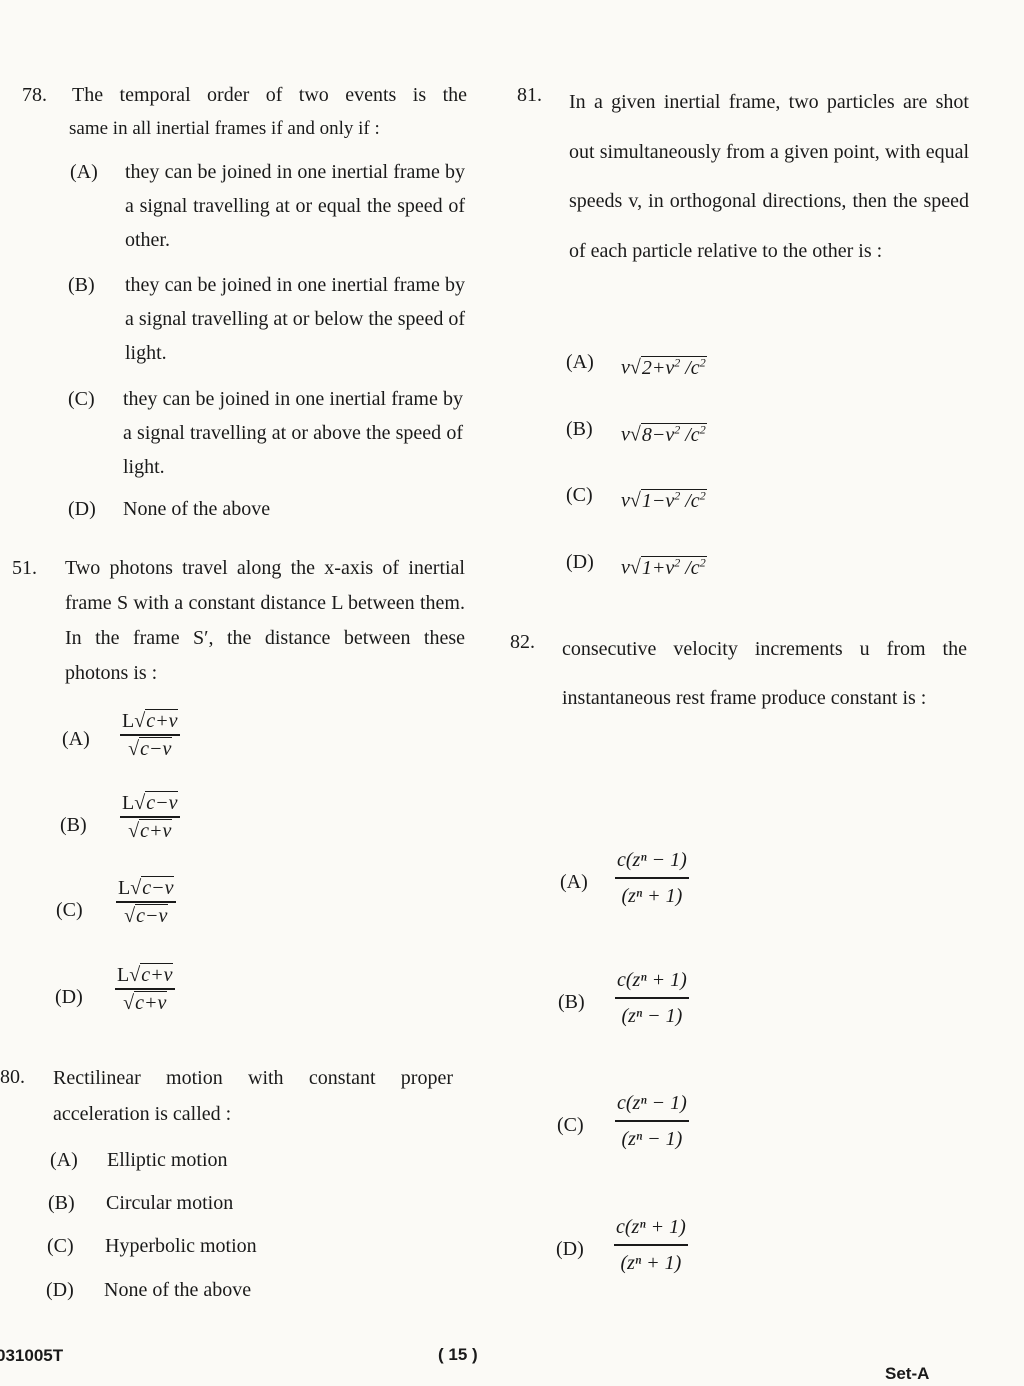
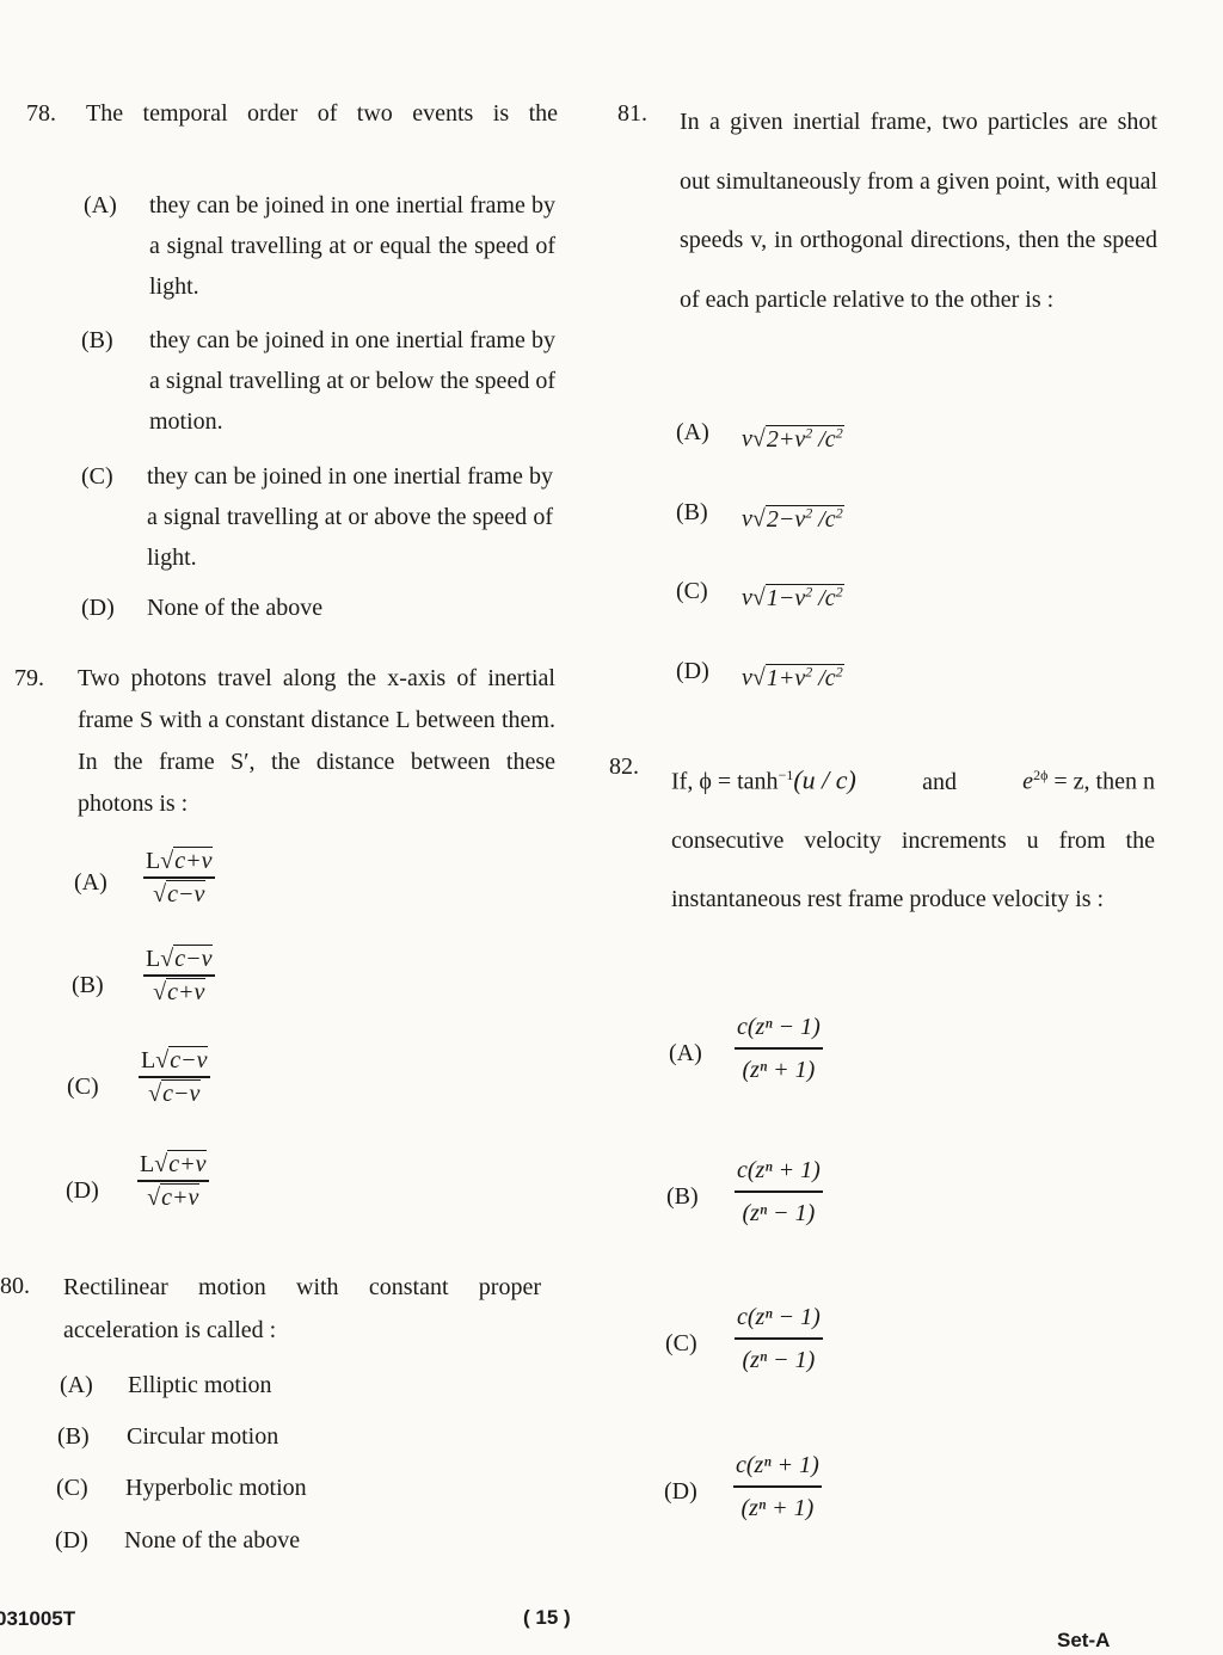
  78.
  The temporal order of two events is the
- same in all inertial frames if and only if :
  (A)
- they can be joined in one inertial frame by a signal travelling at or equal the speed of other.
+ they can be joined in one inertial frame by a signal travelling at or equal the speed of light.
  (B)
- they can be joined in one inertial frame by a signal travelling at or below the speed of light.
+ they can be joined in one inertial frame by a signal travelling at or below the speed of motion.
  (C)
  they can be joined in one inertial frame by a signal travelling at or above the speed of light.
  (D)
  None of the above
- 51.
+ 79.
  Two photons travel along the x-axis of inertial frame S with a constant distance L between them. In the frame S′, the distance between these photons is :
  (A)
  L√c+v
  √c−v
  (B)
  L√c−v
  √c+v
  (C)
  L√c−v
  √c−v
  (D)
  L√c+v
  √c+v
  80.
  Rectilinear motion with constant proper acceleration is called :
  (A)
  Elliptic motion
  (B)
  Circular motion
  (C)
  Hyperbolic motion
  (D)
  None of the above
  81.
  In a given inertial frame, two particles are shot out simultaneously from a given point, with equal speeds v, in orthogonal directions, then the speed of each particle relative to the other is :
  (A)
  v√2+v2 /c2
  (B)
- v√8−v2 /c2
+ v√2−v2 /c2
  (C)
  v√1−v2 /c2
  (D)
  v√1+v2 /c2
  82.
+ If, ϕ = tanh−1(u / c)
+ and
+ e2ϕ = z, then n
- consecutive velocity increments u from the instantaneous rest frame produce constant is :
+ consecutive velocity increments u from the instantaneous rest frame produce velocity is :
  (A)
  c(zⁿ − 1)
  (zⁿ + 1)
  (B)
  c(zⁿ + 1)
  (zⁿ − 1)
  (C)
  c(zⁿ − 1)
  (zⁿ − 1)
  (D)
  c(zⁿ + 1)
  (zⁿ + 1)
  031005T
  ( 15 )
  Set-A
